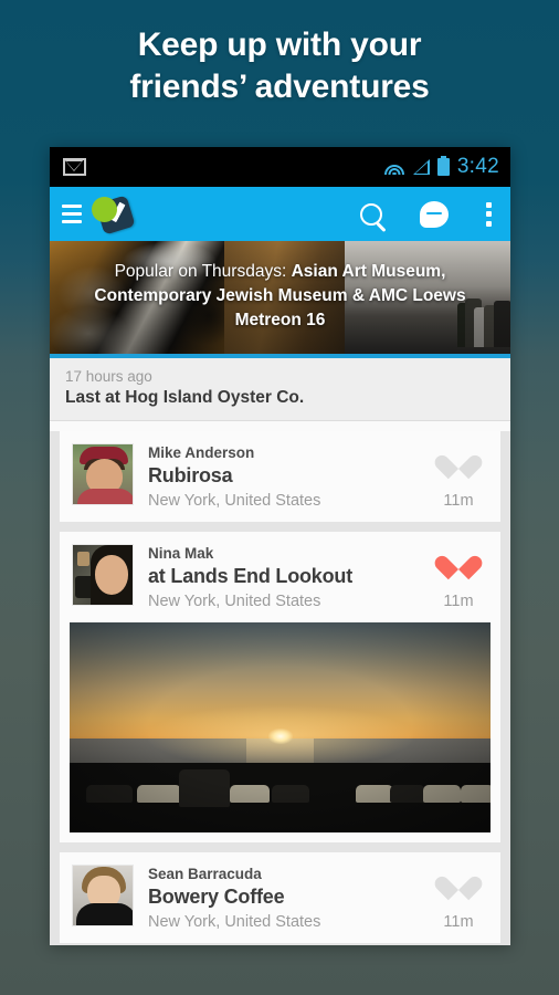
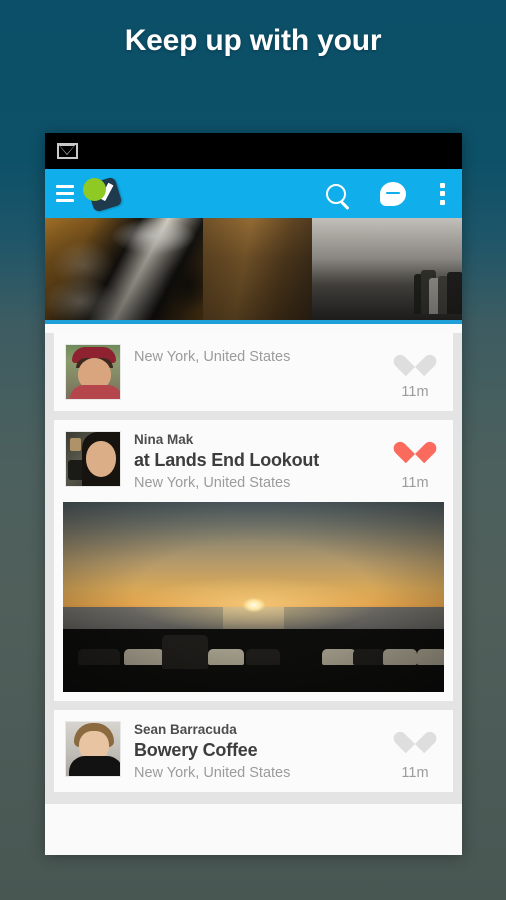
  Keep up with your
- friends’ adventures
- 3:42
- Popular on Thursdays: Asian Art Museum, Contemporary Jewish Museum & AMC Loews Metreon 16
- 17 hours ago
- Last at Hog Island Oyster Co.
- Mike Anderson
- Rubirosa
  New York, United States
  11m
  Nina Mak
  at Lands End Lookout
  New York, United States
  11m
  Sean Barracuda
  Bowery Coffee
  New York, United States
  11m
